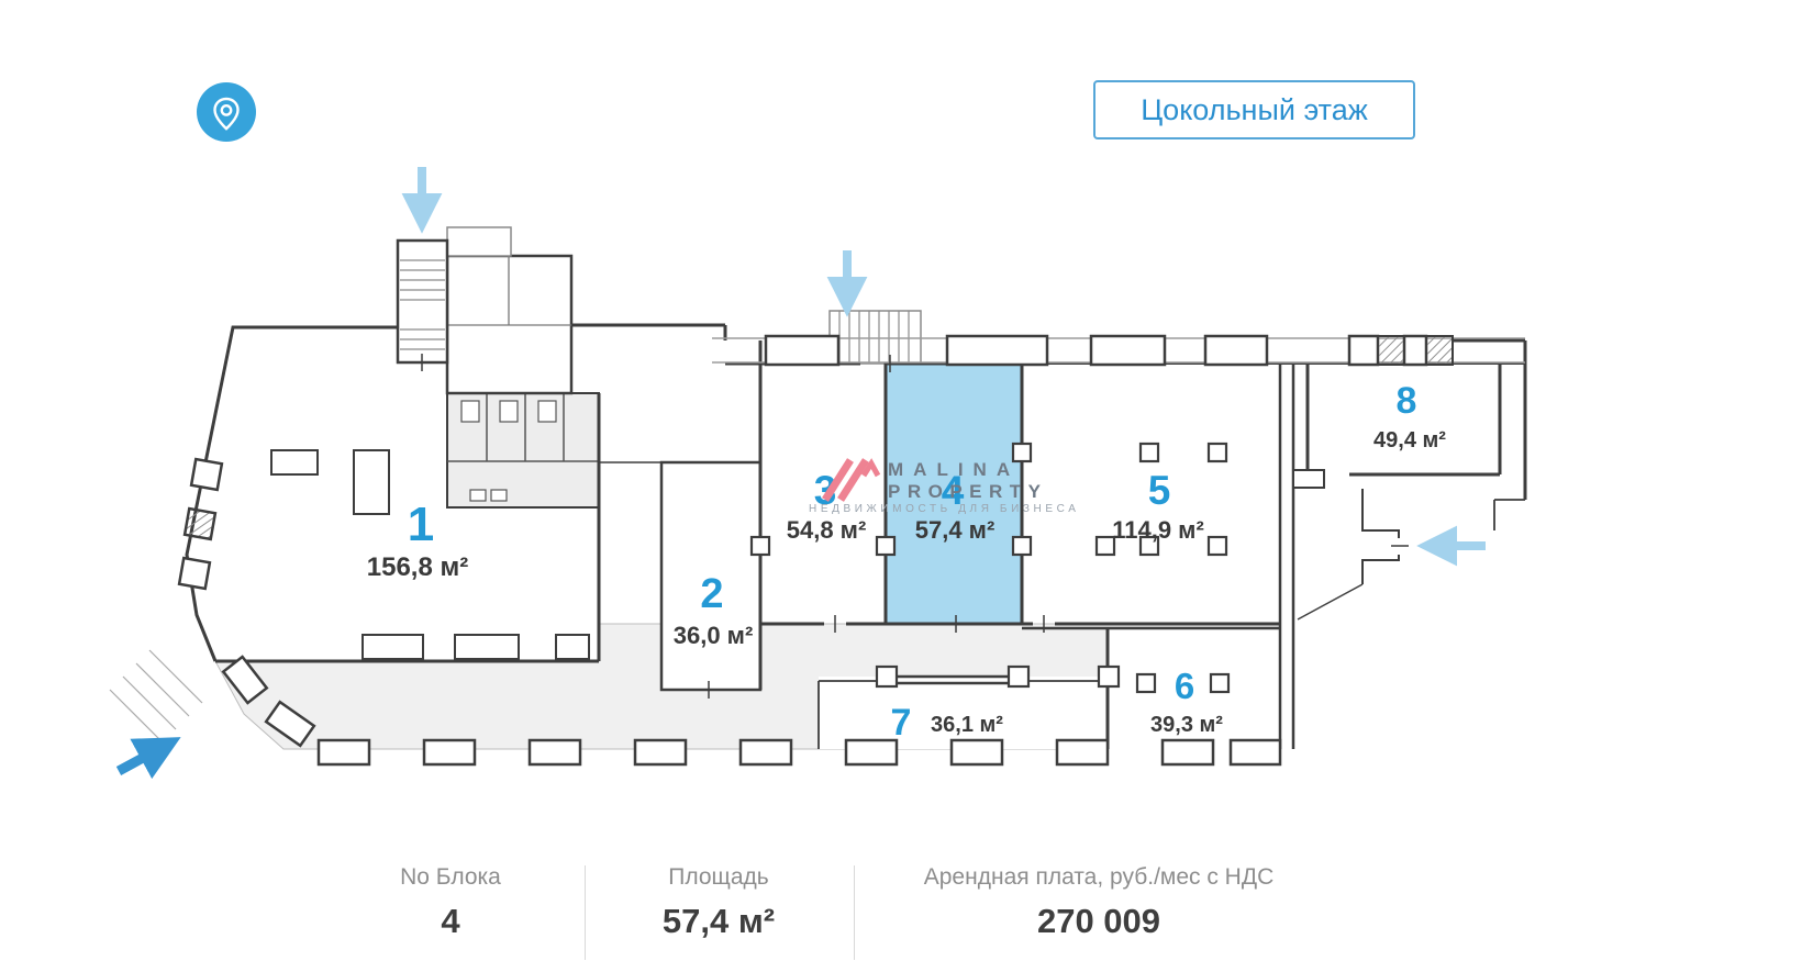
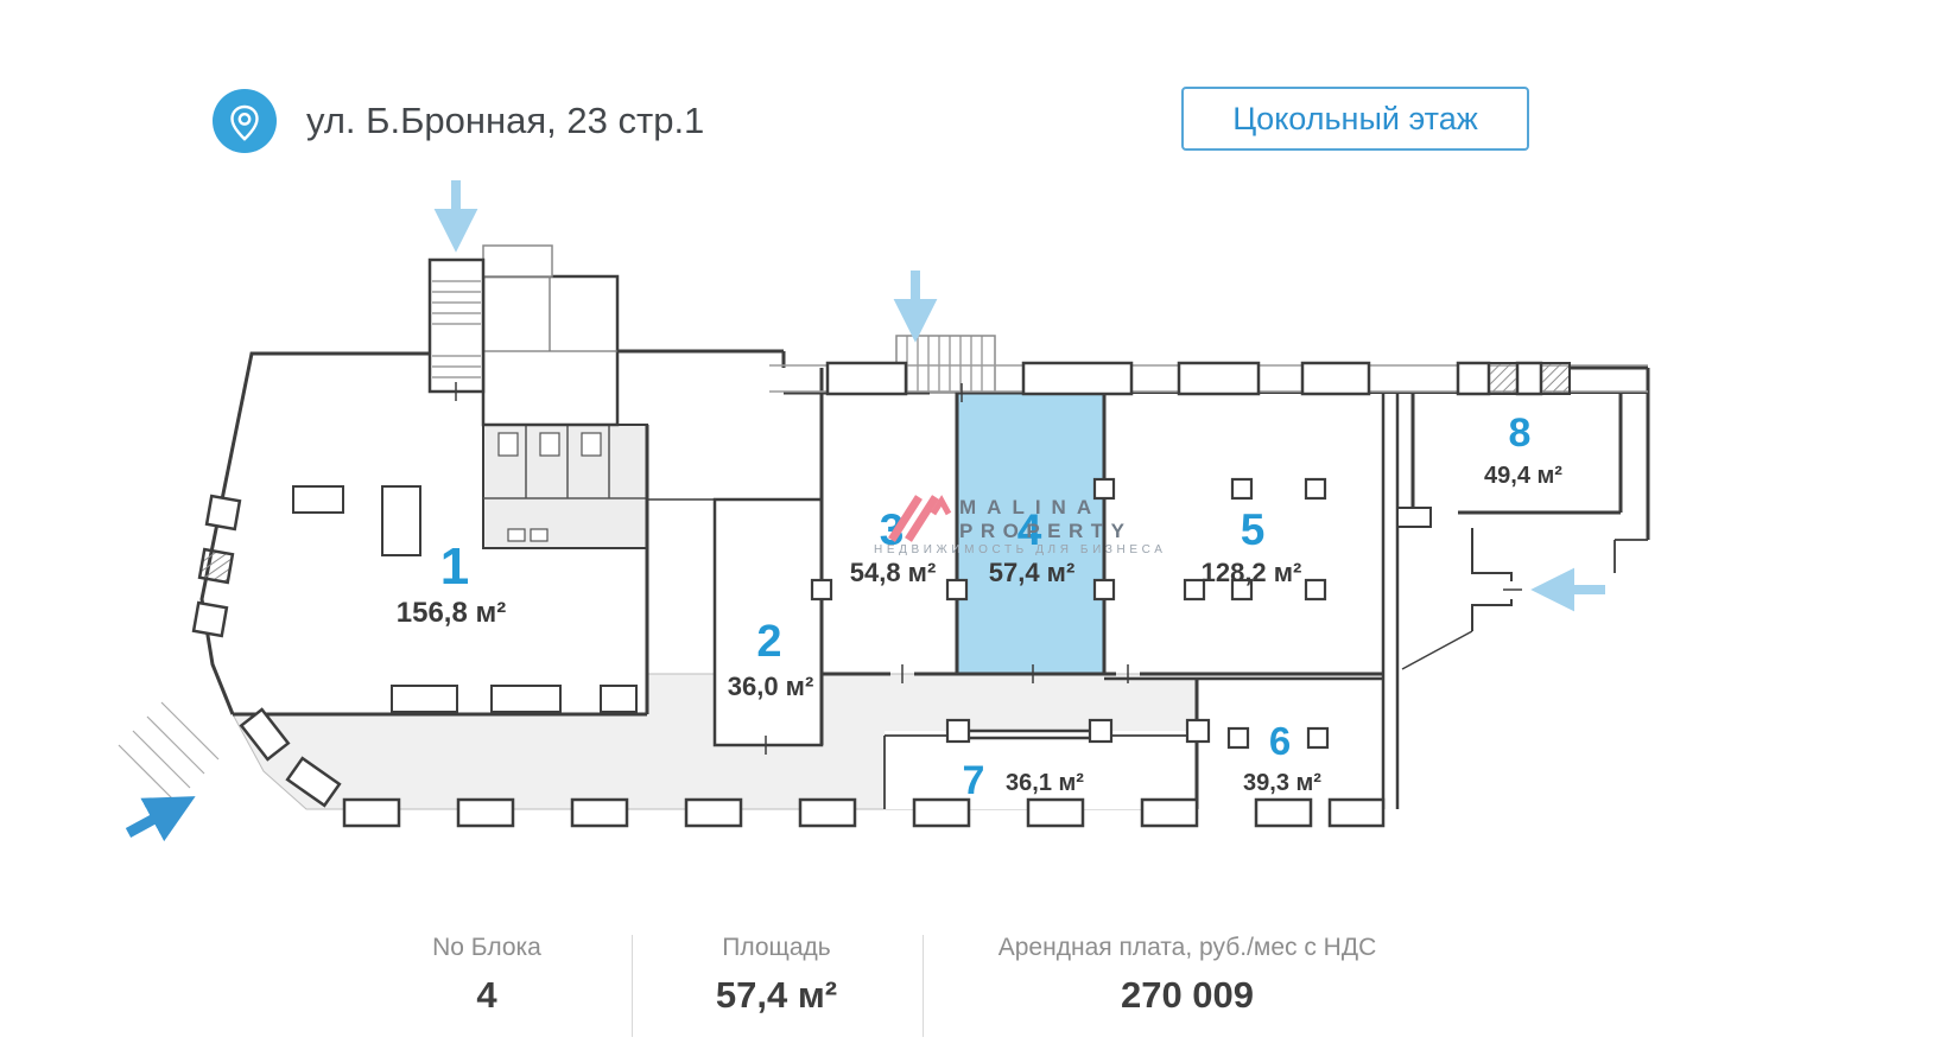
+ ул. Б.Бронная, 23 стр.1
  Цокольный этаж
  1
  156,8 м²
  2
  36,0 м²
  3
  54,8 м²
  4
  57,4 м²
  5
- 114,9 м²
+ 128,2 м²
  6
  39,3 м²
  7
  36,1 м²
  8
  49,4 м²
  MALINA
  PROPERTY
  НЕДВИЖИМОСТЬ ДЛЯ БИЗНЕСА
  No Блока
  4
  Площадь
  57,4 м²
  Арендная плата, руб./мес с НДС
  270 009
